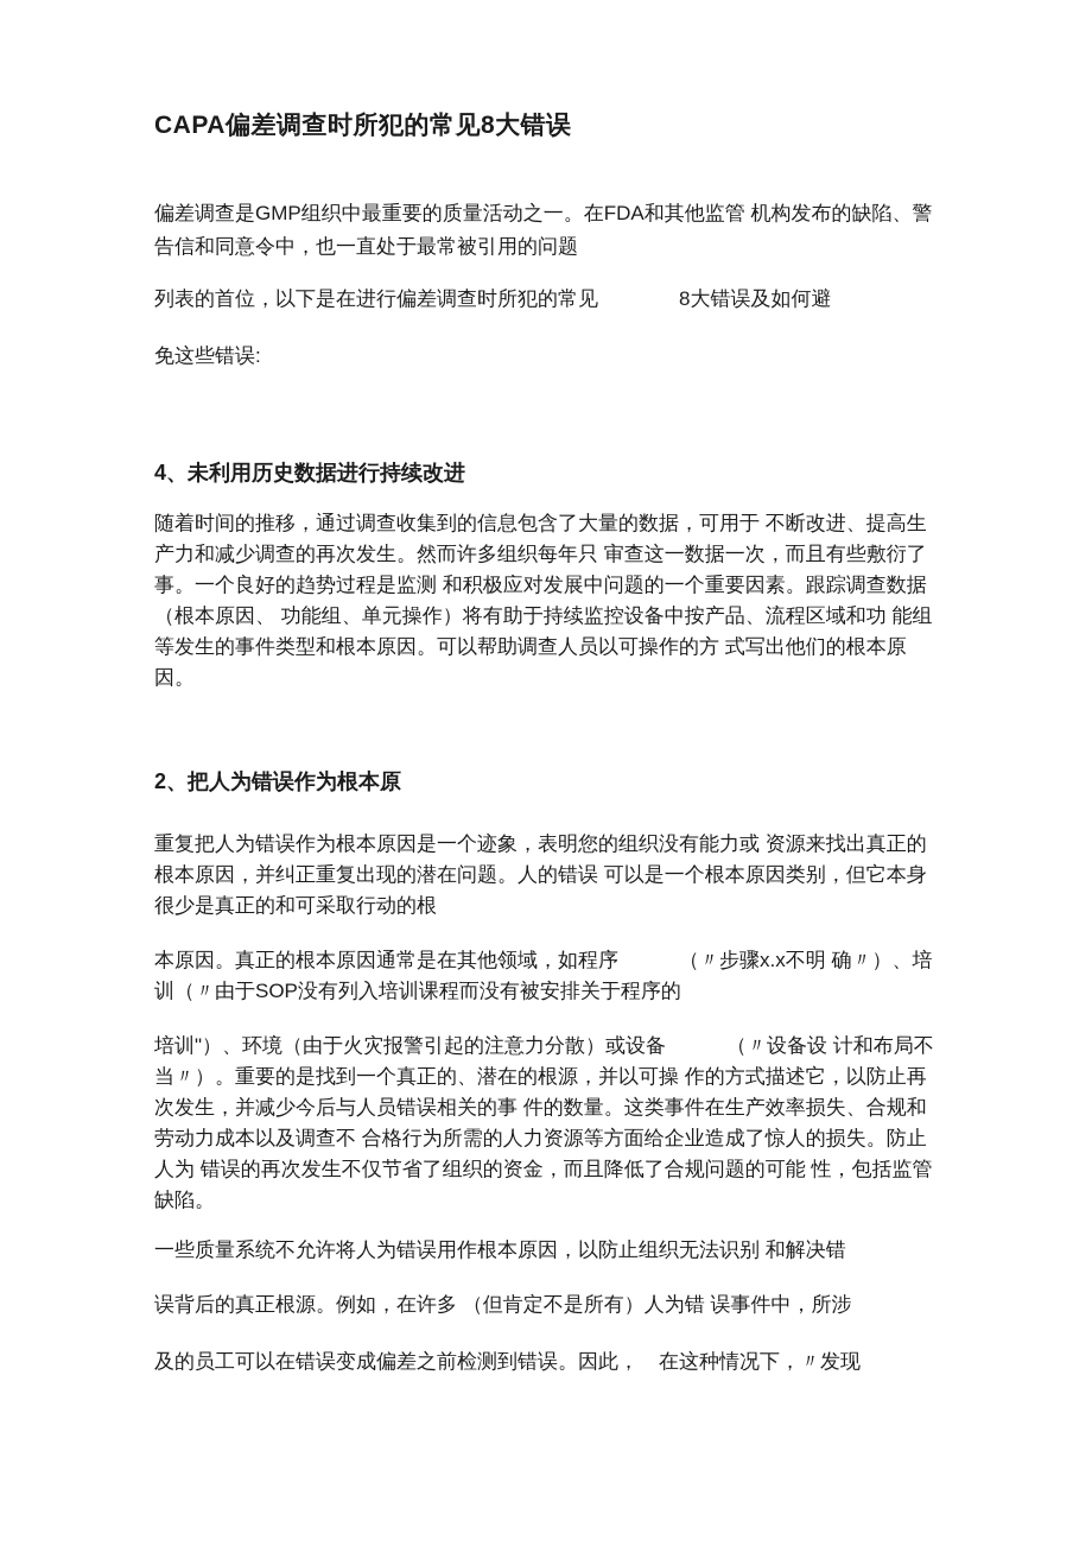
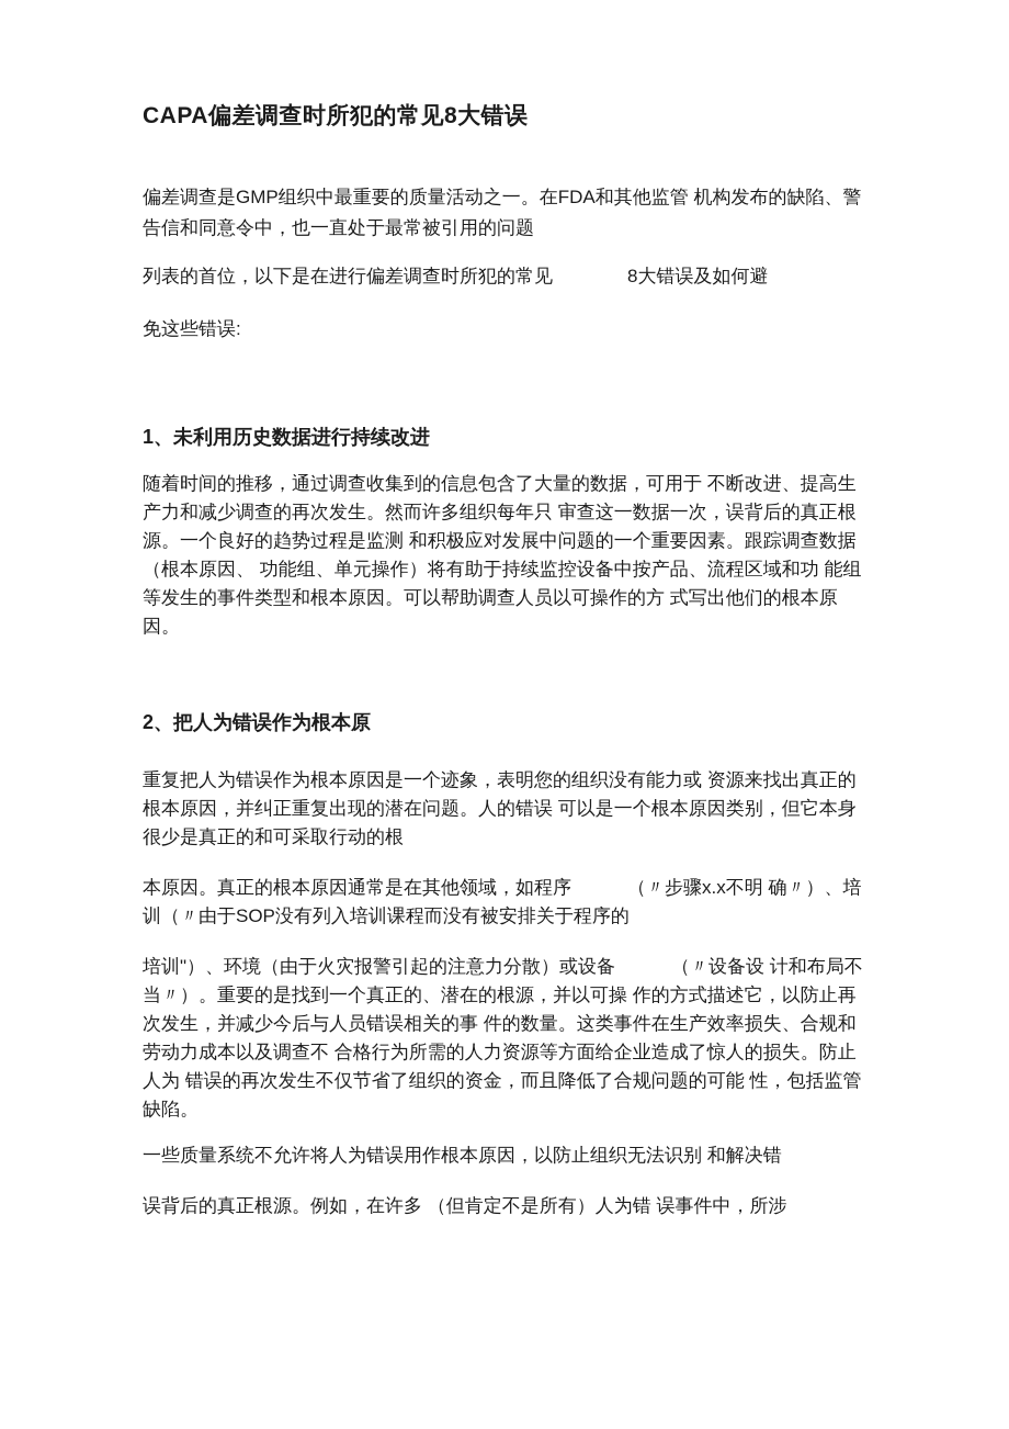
  CAPA偏差调查时所犯的常见8大错误
  偏差调查是GMP组织中最重要的质量活动之一。在FDA和其他监管 机构发布的缺陷、警告信和同意令中，也一直处于最常被引用的问题
  列表的首位，以下是在进行偏差调查时所犯的常见 8大错误及如何避
  免这些错误:
- 4、未利用历史数据进行持续改进
+ 1、未利用历史数据进行持续改进
- 随着时间的推移，通过调查收集到的信息包含了大量的数据，可用于 不断改进、提高生产力和减少调查的再次发生。然而许多组织每年只 审查这一数据一次，而且有些敷衍了事。一个良好的趋势过程是监测 和积极应对发展中问题的一个重要因素。跟踪调查数据（根本原因、 功能组、单元操作）将有助于持续监控设备中按产品、流程区域和功 能组等发生的事件类型和根本原因。可以帮助调查人员以可操作的方 式写出他们的根本原因。
+ 随着时间的推移，通过调查收集到的信息包含了大量的数据，可用于 不断改进、提高生产力和减少调查的再次发生。然而许多组织每年只 审查这一数据一次，误背后的真正根源。一个良好的趋势过程是监测 和积极应对发展中问题的一个重要因素。跟踪调查数据（根本原因、 功能组、单元操作）将有助于持续监控设备中按产品、流程区域和功 能组等发生的事件类型和根本原因。可以帮助调查人员以可操作的方 式写出他们的根本原因。
  2、把人为错误作为根本原
  重复把人为错误作为根本原因是一个迹象，表明您的组织没有能力或 资源来找出真正的根本原因，并纠正重复出现的潜在问题。人的错误 可以是一个根本原因类别，但它本身很少是真正的和可采取行动的根
  本原因。真正的根本原因通常是在其他领域，如程序 （〃步骤x.x不明 确〃）、培训（〃由于SOP没有列入培训课程而没有被安排关于程序的
  培训"）、环境（由于火灾报警引起的注意力分散）或设备 （〃设备设 计和布局不当〃）。重要的是找到一个真正的、潜在的根源，并以可操 作的方式描述它，以防止再次发生，并减少今后与人员错误相关的事 件的数量。这类事件在生产效率损失、合规和劳动力成本以及调查不 合格行为所需的人力资源等方面给企业造成了惊人的损失。防止人为 错误的再次发生不仅节省了组织的资金，而且降低了合规问题的可能 性，包括监管缺陷。
  一些质量系统不允许将人为错误用作根本原因，以防止组织无法识别 和解决错
  误背后的真正根源。例如，在许多 （但肯定不是所有）人为错 误事件中，所涉
- 及的员工可以在错误变成偏差之前检测到错误。因此， 在这种情况下，〃发现
